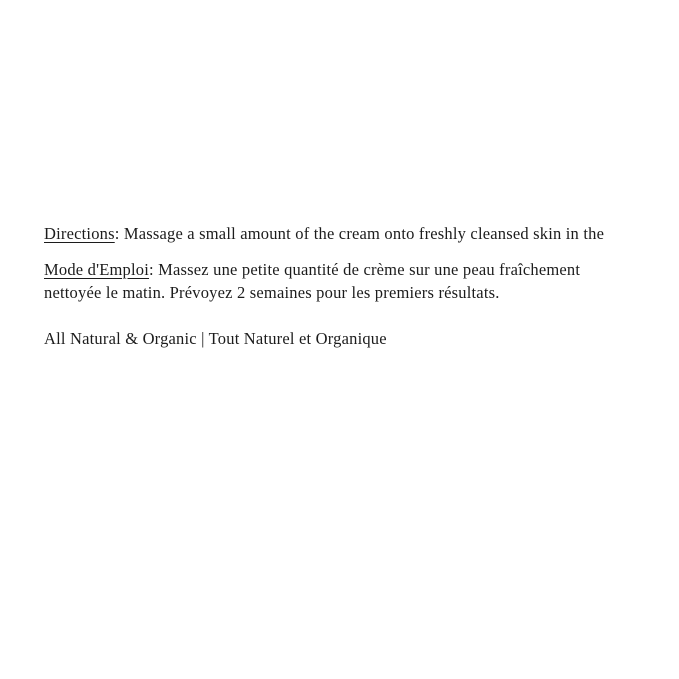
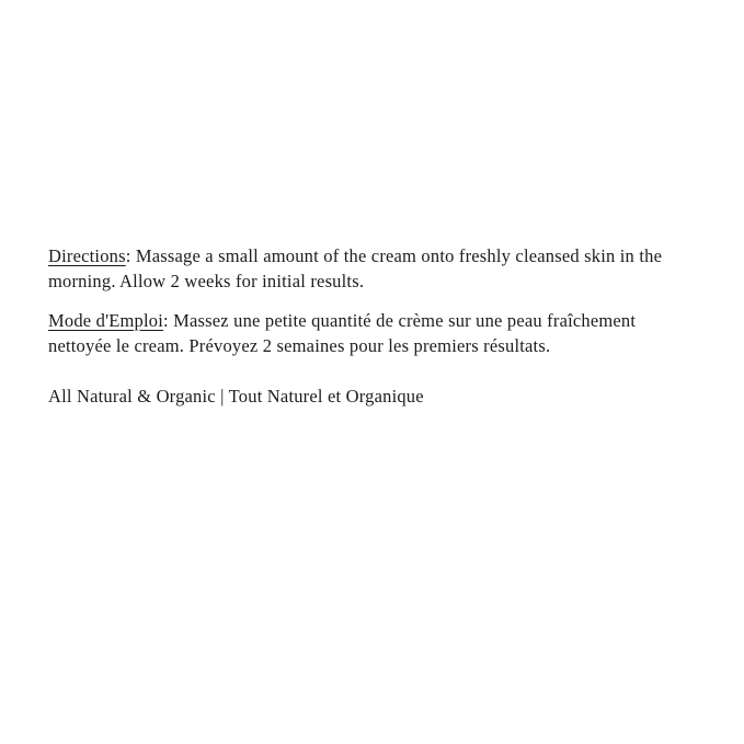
  Directions: Massage a small amount of the cream onto freshly cleansed skin in the
+ morning. Allow 2 weeks for initial results.
  Mode d'Emploi: Massez une petite quantité de crème sur une peau fraîchement
- nettoyée le matin. Prévoyez 2 semaines pour les premiers résultats.
+ nettoyée le cream. Prévoyez 2 semaines pour les premiers résultats.
  All Natural & Organic | Tout Naturel et Organique
